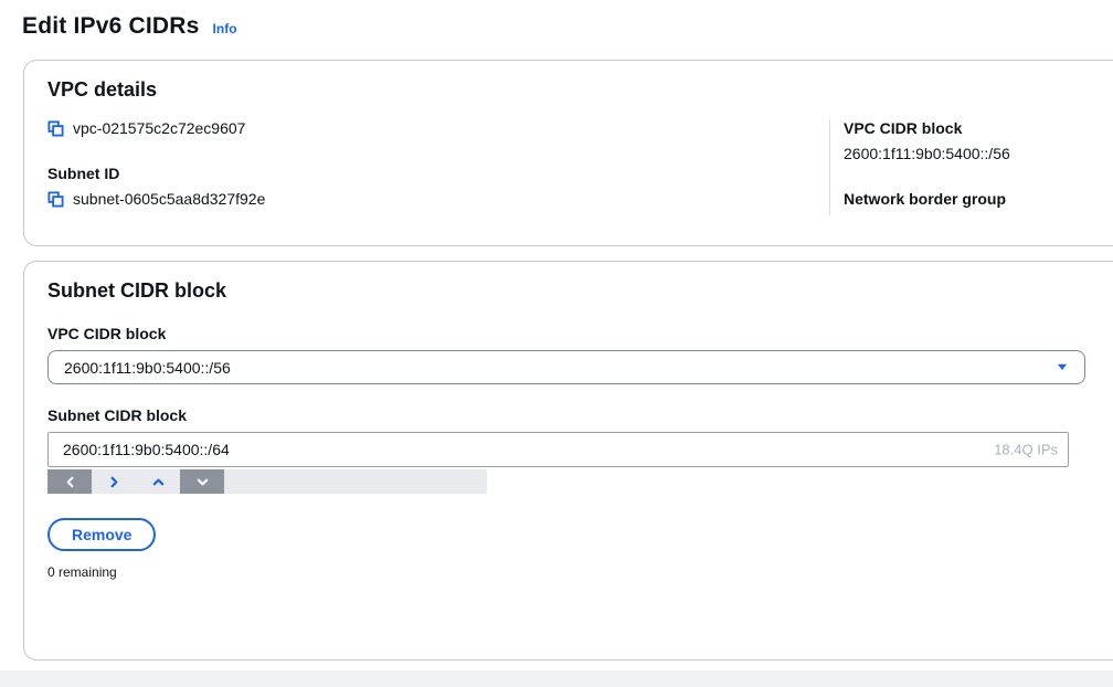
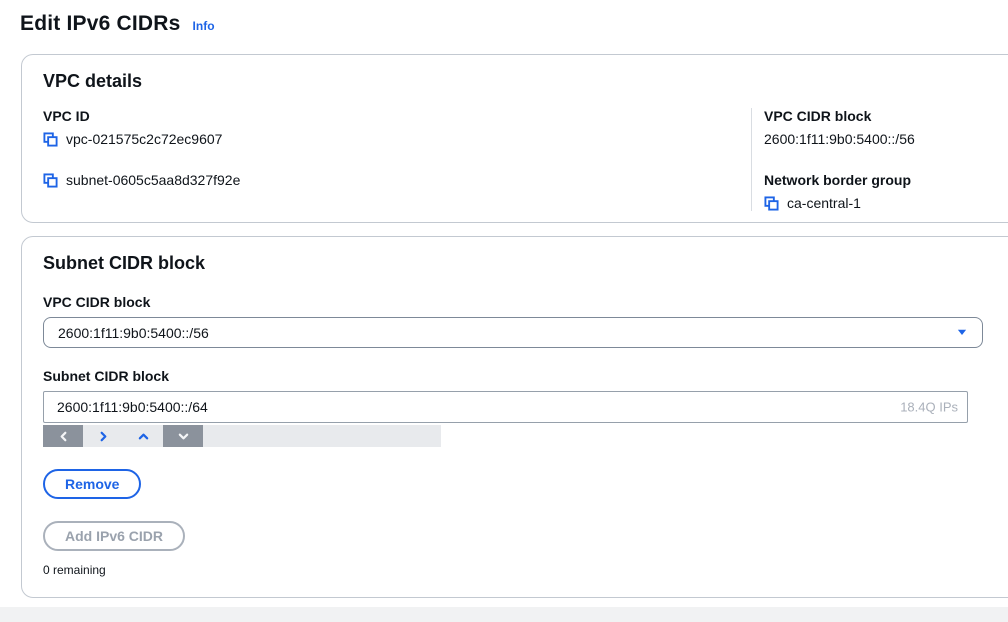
  Edit IPv6 CIDRs
  Info
  VPC details
+ VPC ID
  vpc-021575c2c72ec9607
- Subnet ID
  subnet-0605c5aa8d327f92e
  VPC CIDR block
  2600:1f11:9b0:5400::/56
  Network border group
+ ca-central-1
  Subnet CIDR block
  VPC CIDR block
  2600:1f11:9b0:5400::/56
  Subnet CIDR block
  2600:1f11:9b0:5400::/64
  18.4Q IPs
  Remove
+ Add IPv6 CIDR
  0 remaining
